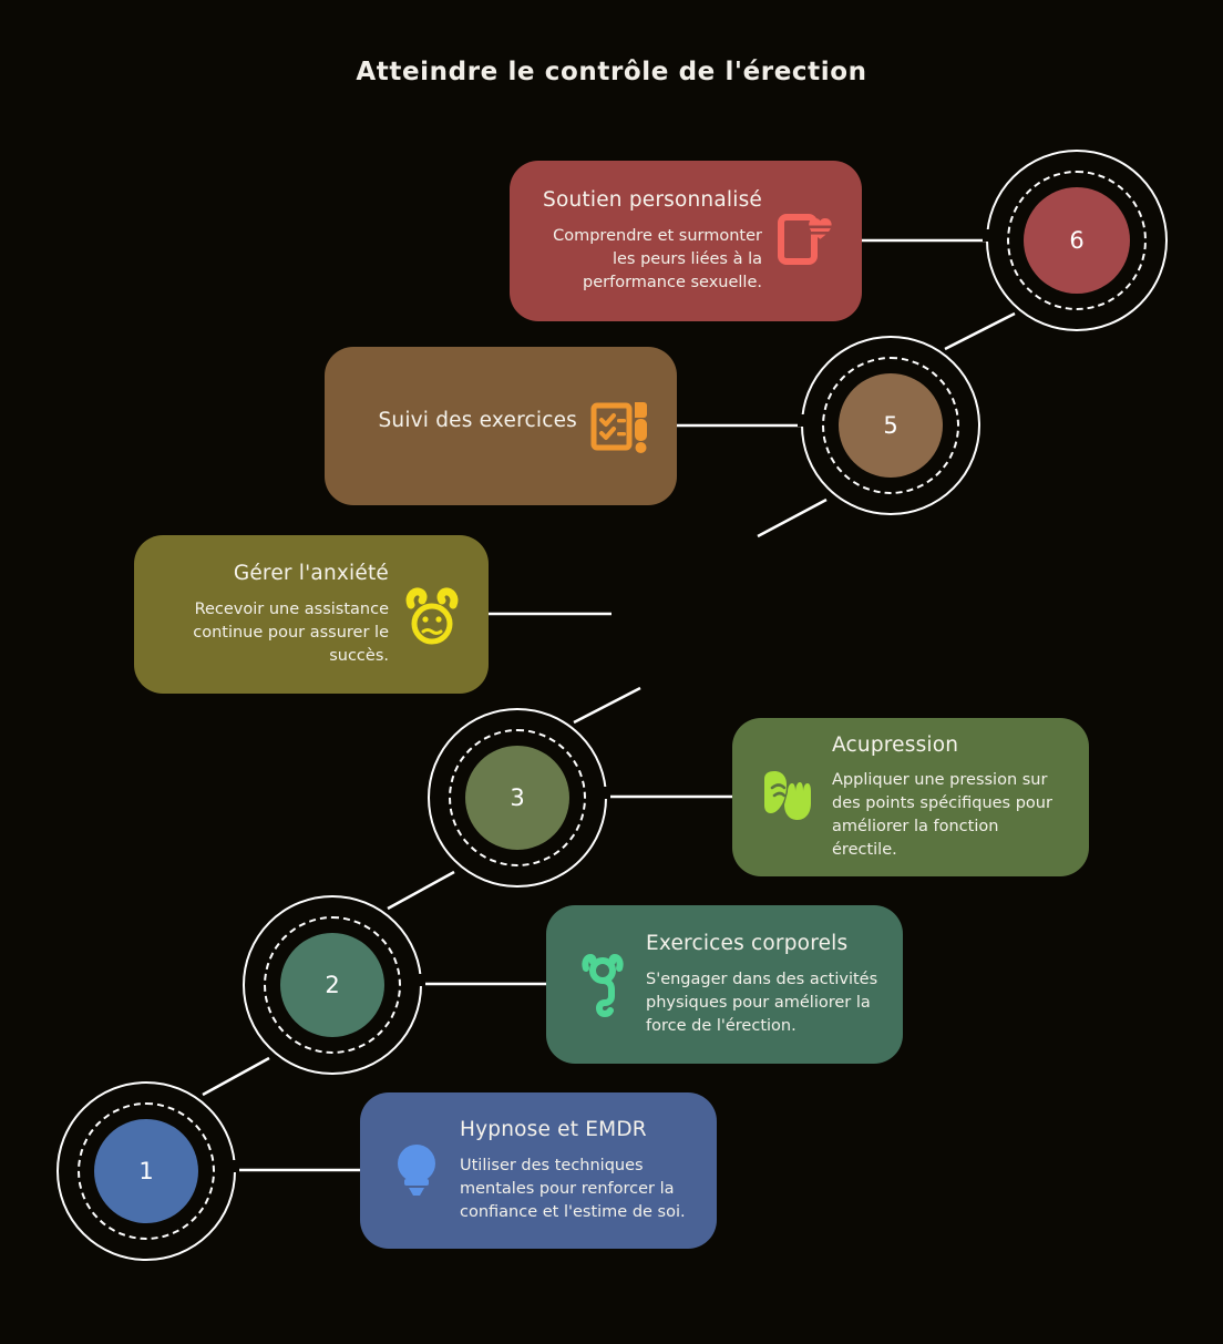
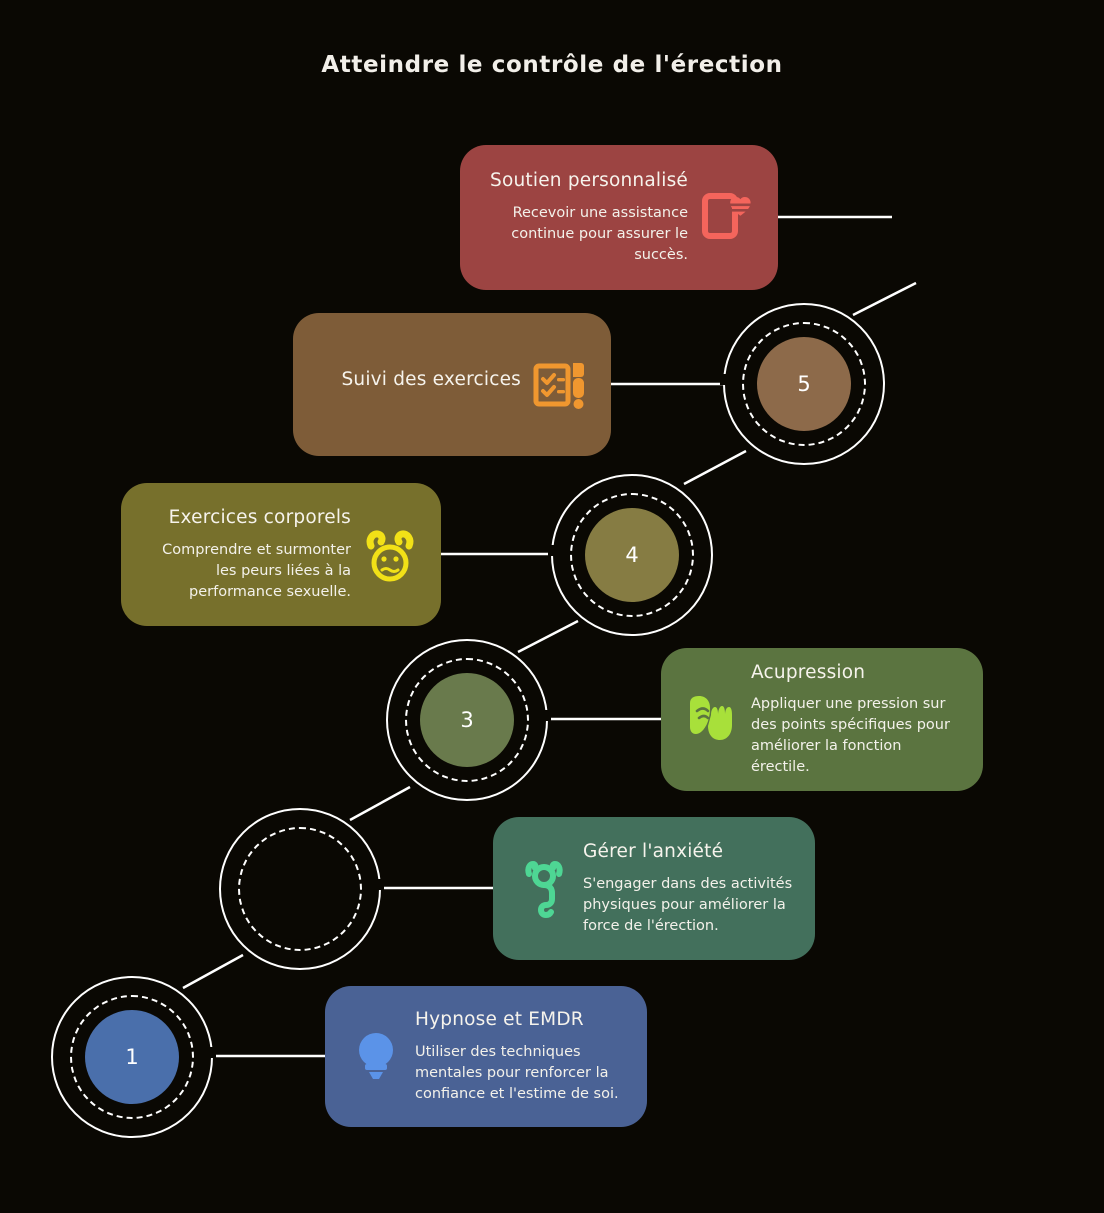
  Atteindre le contrôle de l'érection
  Soutien personnalisé
- Comprendre et surmonter les peurs liées à la performance sexuelle.
+ Recevoir une assistance continue pour assurer le succès.
- 6
  Suivi des exercices
  5
- Gérer l'anxiété
+ Exercices corporels
- Recevoir une assistance continue pour assurer le succès.
+ Comprendre et surmonter les peurs liées à la performance sexuelle.
+ 4
  Acupression
  Appliquer une pression sur des points spécifiques pour améliorer la fonction érectile.
  3
- Exercices corporels
+ Gérer l'anxiété
  S'engager dans des activités physiques pour améliorer la force de l'érection.
- 2
  Hypnose et EMDR
  Utiliser des techniques mentales pour renforcer la confiance et l'estime de soi.
  1
